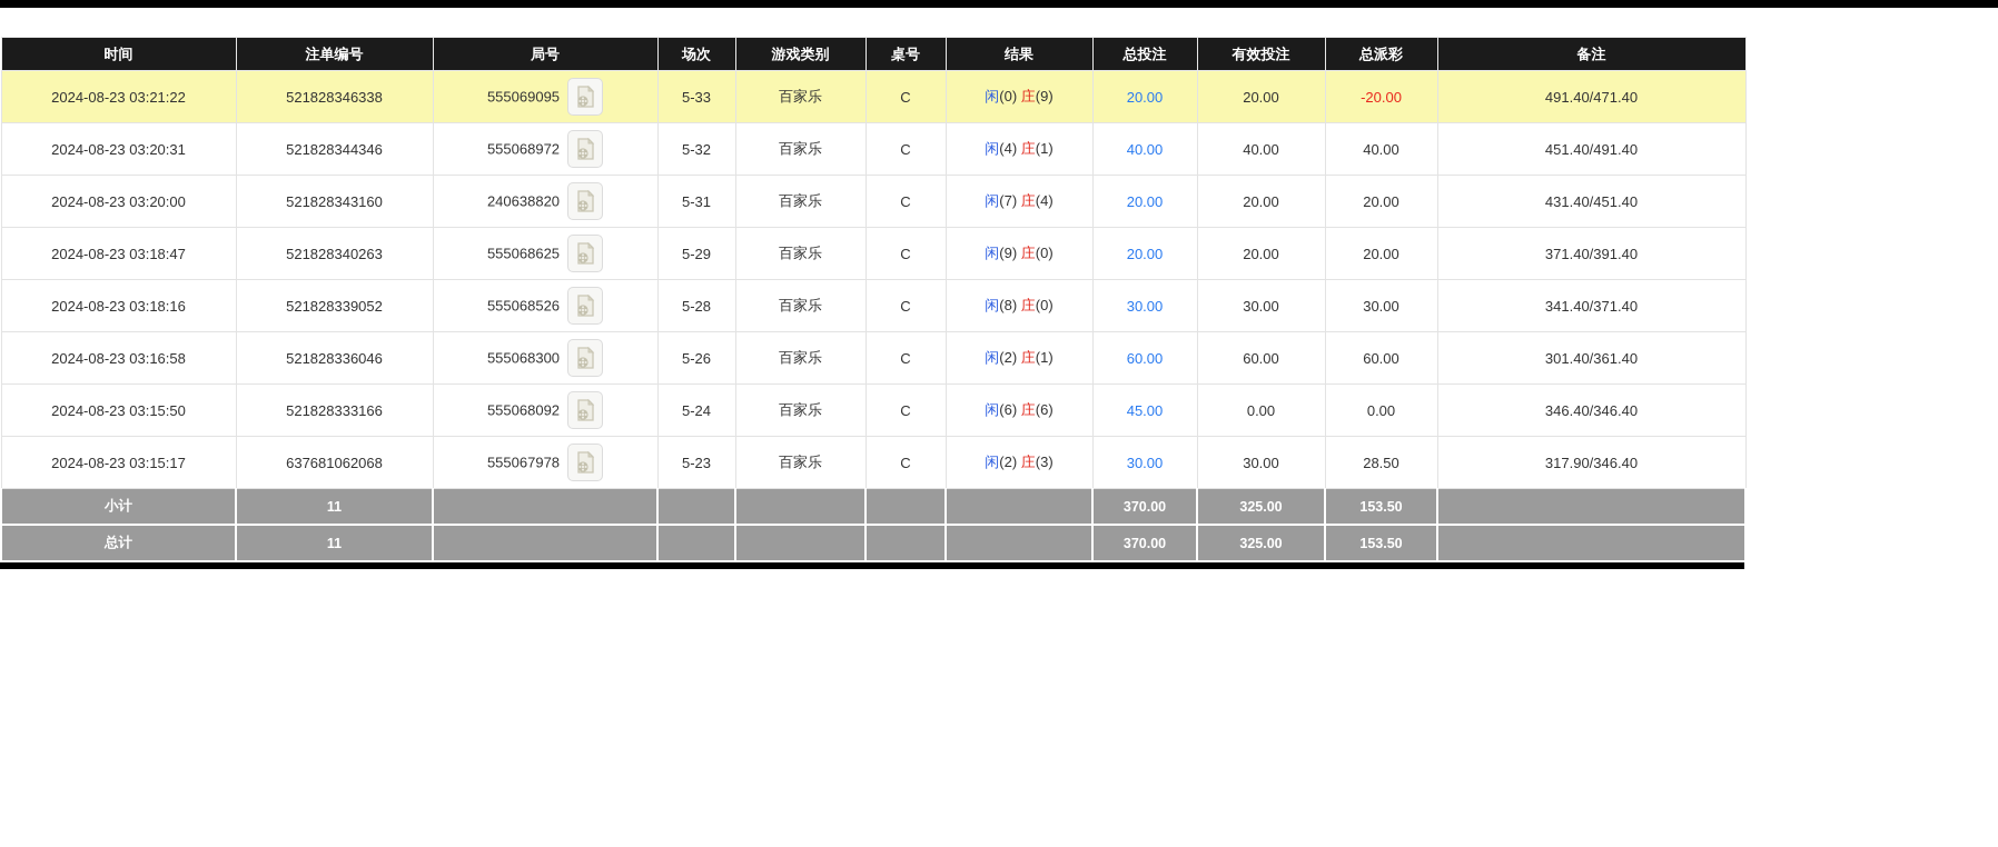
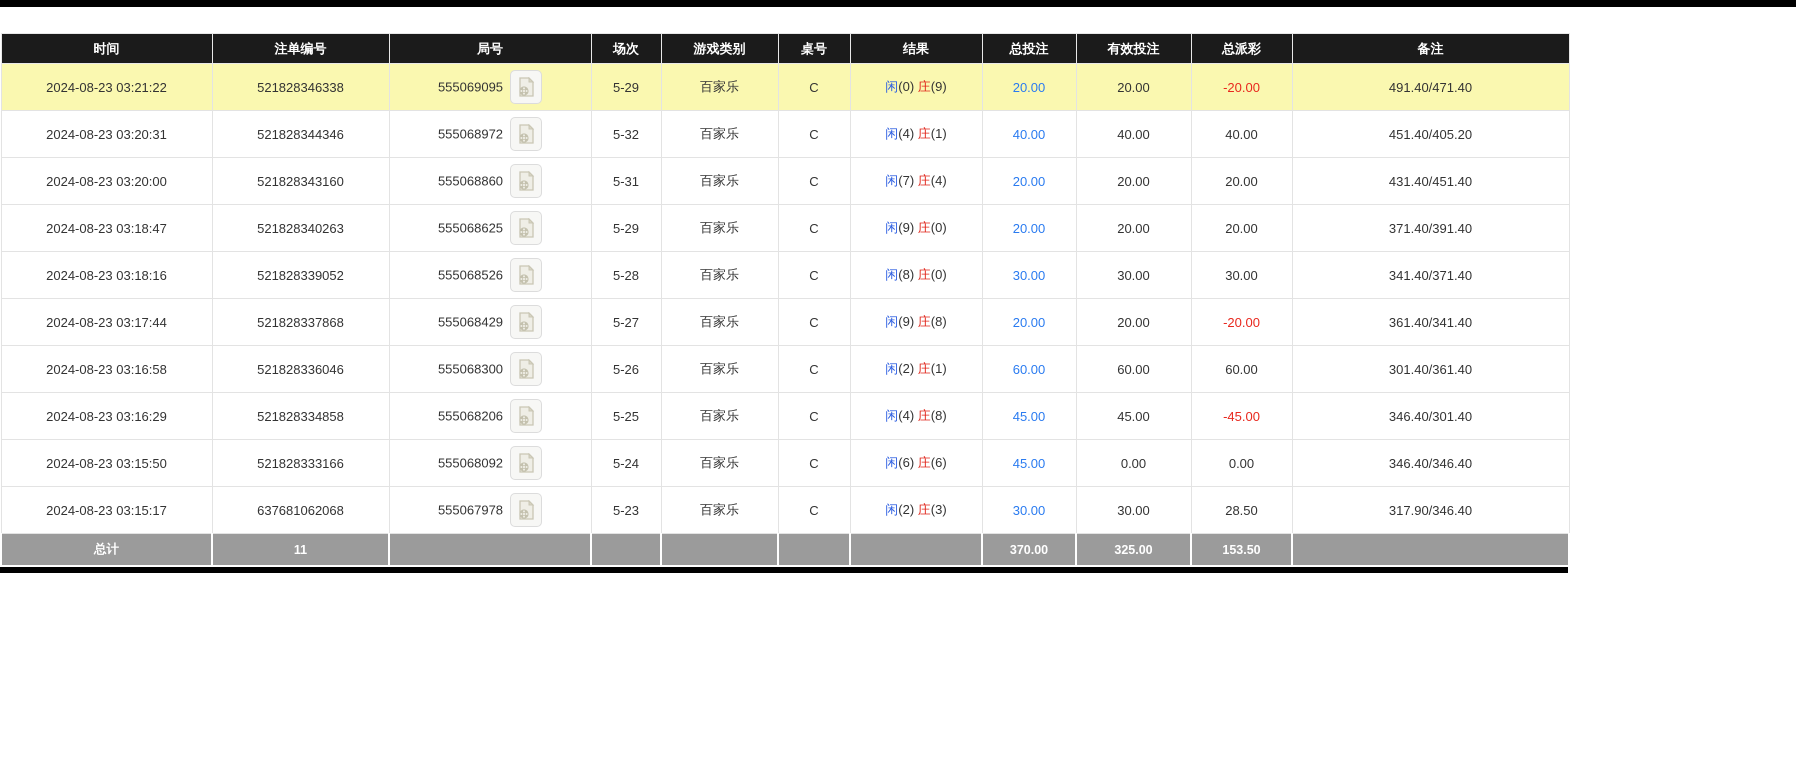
  时间	注单编号	局号	场次	游戏类别	桌号	结果	总投注	有效投注	总派彩	备注
- 2024-08-23 03:21:22	521828346338	555069095	5-33	百家乐	C	闲(0) 庄(9)	20.00	20.00	-20.00	491.40/471.40
+ 2024-08-23 03:21:22	521828346338	555069095	5-29	百家乐	C	闲(0) 庄(9)	20.00	20.00	-20.00	491.40/471.40
- 2024-08-23 03:20:31	521828344346	555068972	5-32	百家乐	C	闲(4) 庄(1)	40.00	40.00	40.00	451.40/491.40
+ 2024-08-23 03:20:31	521828344346	555068972	5-32	百家乐	C	闲(4) 庄(1)	40.00	40.00	40.00	451.40/405.20
- 2024-08-23 03:20:00	521828343160	240638820	5-31	百家乐	C	闲(7) 庄(4)	20.00	20.00	20.00	431.40/451.40
+ 2024-08-23 03:20:00	521828343160	555068860	5-31	百家乐	C	闲(7) 庄(4)	20.00	20.00	20.00	431.40/451.40
  2024-08-23 03:18:47	521828340263	555068625	5-29	百家乐	C	闲(9) 庄(0)	20.00	20.00	20.00	371.40/391.40
  2024-08-23 03:18:16	521828339052	555068526	5-28	百家乐	C	闲(8) 庄(0)	30.00	30.00	30.00	341.40/371.40
+ 2024-08-23 03:17:44	521828337868	555068429	5-27	百家乐	C	闲(9) 庄(8)	20.00	20.00	-20.00	361.40/341.40
  2024-08-23 03:16:58	521828336046	555068300	5-26	百家乐	C	闲(2) 庄(1)	60.00	60.00	60.00	301.40/361.40
+ 2024-08-23 03:16:29	521828334858	555068206	5-25	百家乐	C	闲(4) 庄(8)	45.00	45.00	-45.00	346.40/301.40
  2024-08-23 03:15:50	521828333166	555068092	5-24	百家乐	C	闲(6) 庄(6)	45.00	0.00	0.00	346.40/346.40
  2024-08-23 03:15:17	637681062068	555067978	5-23	百家乐	C	闲(2) 庄(3)	30.00	30.00	28.50	317.90/346.40
- 小计	11						370.00	325.00	153.50
  总计	11						370.00	325.00	153.50
